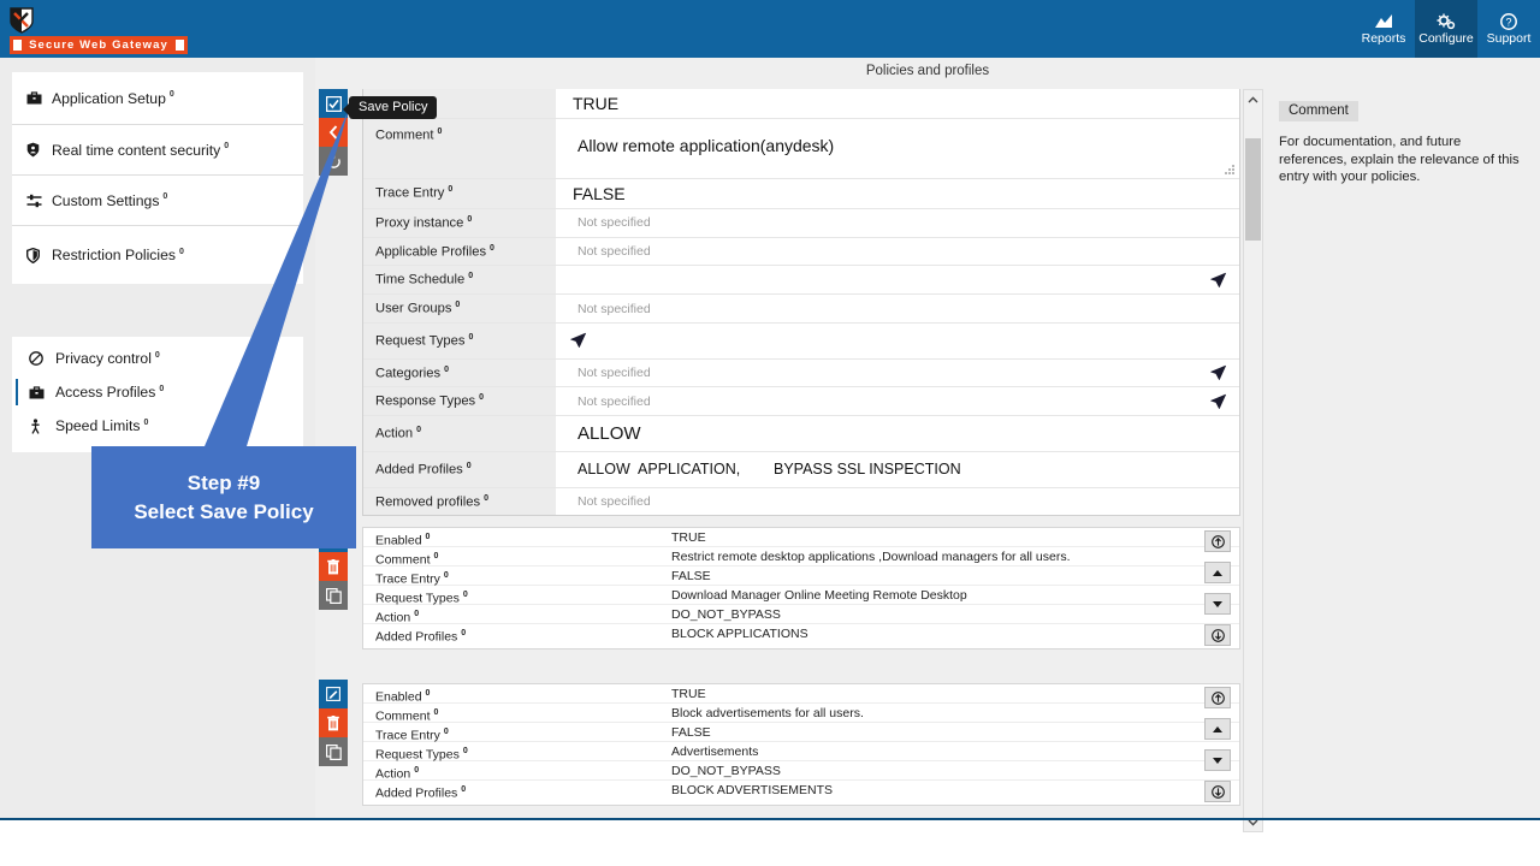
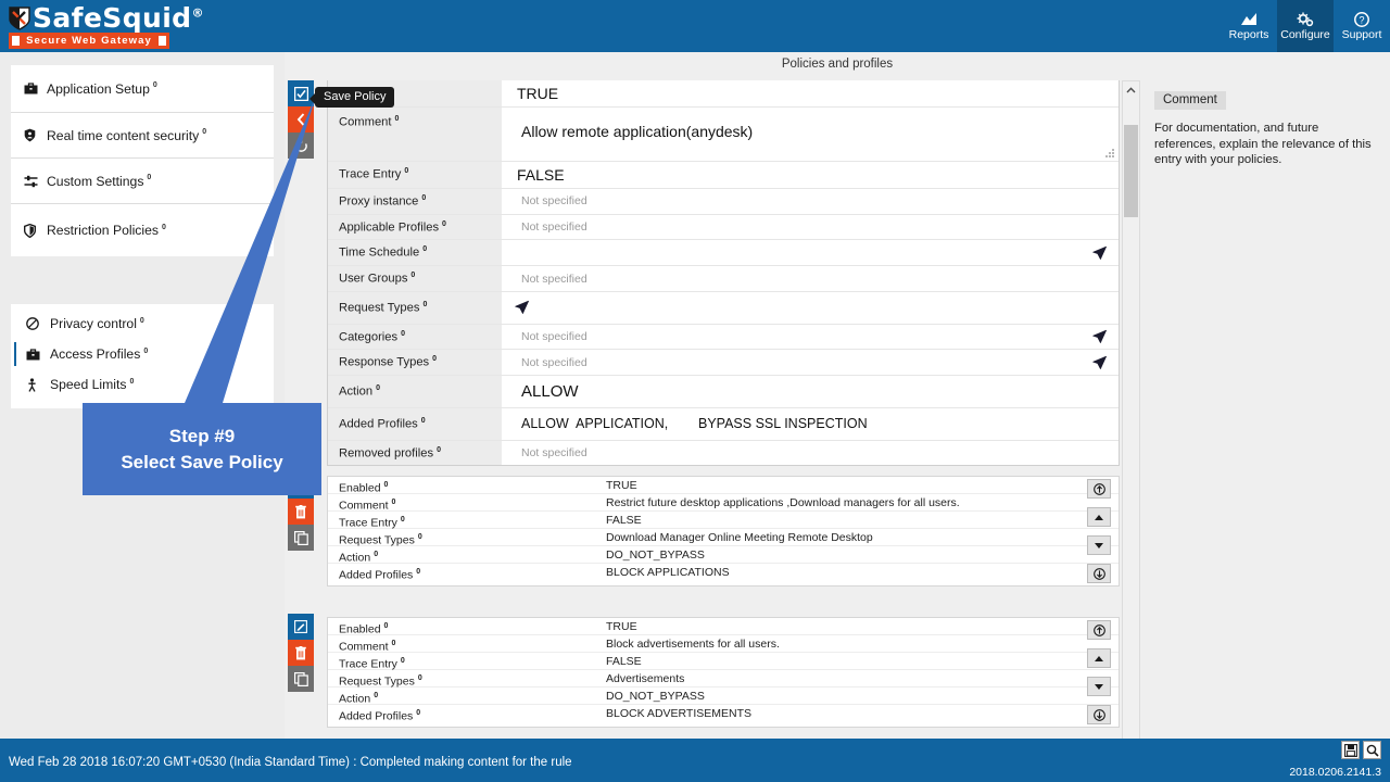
+ SafeSquid®
  Secure Web Gateway
  Reports
  Configure
  ?
  Support
  Application Setup
  Real time content security
  Custom Settings
  Restriction Policies
  Privacy control
  Access Profiles
  Speed Limits
  Policies and profiles
  Save Policy
  TRUE
  Comment
  Allow remote application(anydesk)
  Trace Entry
  FALSE
  Proxy instance
  Not specified
  Applicable Profiles
  Not specified
  Time Schedule
  User Groups
  Not specified
  Request Types
  Categories
  Not specified
  Response Types
  Not specified
  Action
  ALLOW
  Added Profiles
  ALLOW APPLICATION, BYPASS SSL INSPECTION
  Removed profiles
  Not specified
  Enabled
  TRUE
  Comment
- Restrict remote desktop applications ,Download managers for all users.
+ Restrict future desktop applications ,Download managers for all users.
  Trace Entry
  FALSE
  Request Types
  Download Manager Online Meeting Remote Desktop
  Action
  DO_NOT_BYPASS
  Added Profiles
  BLOCK APPLICATIONS
  Enabled
  TRUE
  Comment
  Block advertisements for all users.
  Trace Entry
  FALSE
  Request Types
  Advertisements
  Action
  DO_NOT_BYPASS
  Added Profiles
  BLOCK ADVERTISEMENTS
  Comment
  For documentation, and future references, explain the relevance of this entry with your policies.
  Step #9
  Select Save Policy
+ Wed Feb 28 2018 16:07:20 GMT+0530 (India Standard Time) : Completed making content for the rule
+ 2018.0206.2141.3
